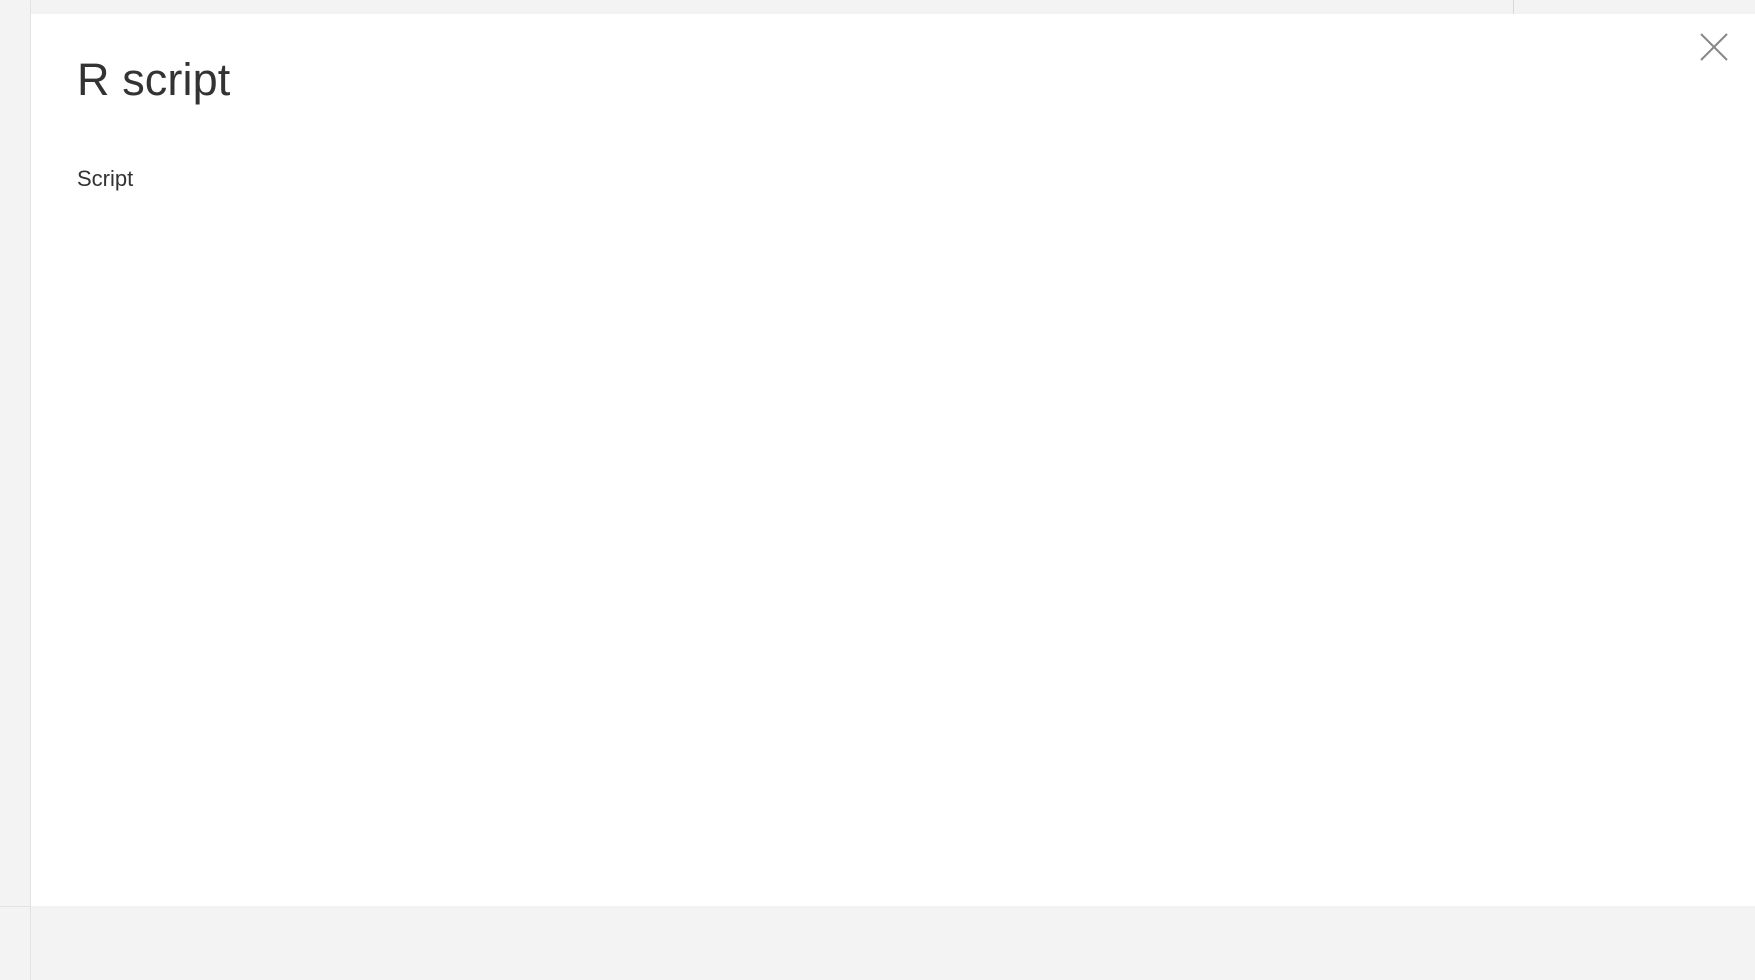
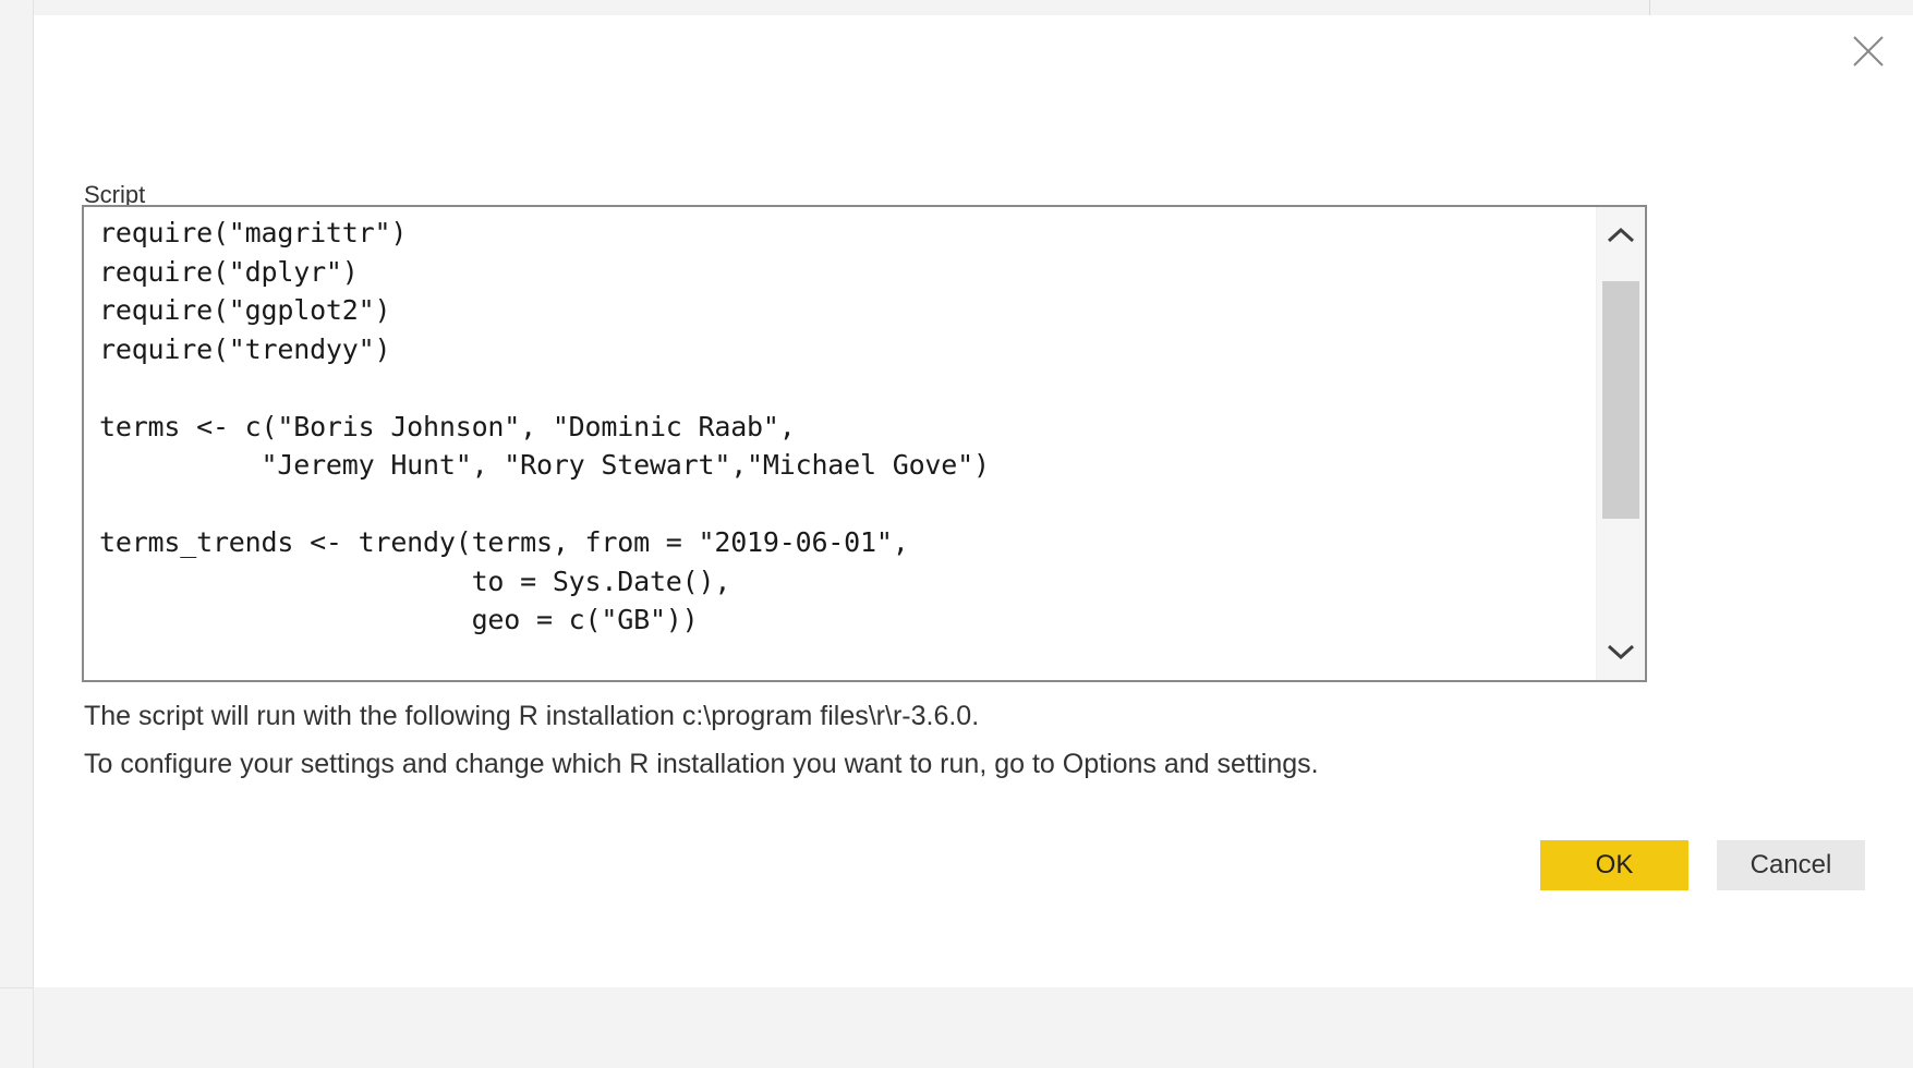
- R script
  Script
+ require("magrittr")
+ require("dplyr")
+ require("ggplot2")
+ require("trendyy")
+ terms <- c("Boris Johnson", "Dominic Raab",
+ "Jeremy Hunt", "Rory Stewart","Michael Gove")
+ terms_trends <- trendy(terms, from = "2019-06-01",
+ to = Sys.Date(),
+ geo = c("GB"))
+ The script will run with the following R installation c:\program files\r\r-3.6.0.
+ To configure your settings and change which R installation you want to run, go to Options and settings.
+ OK
+ Cancel
